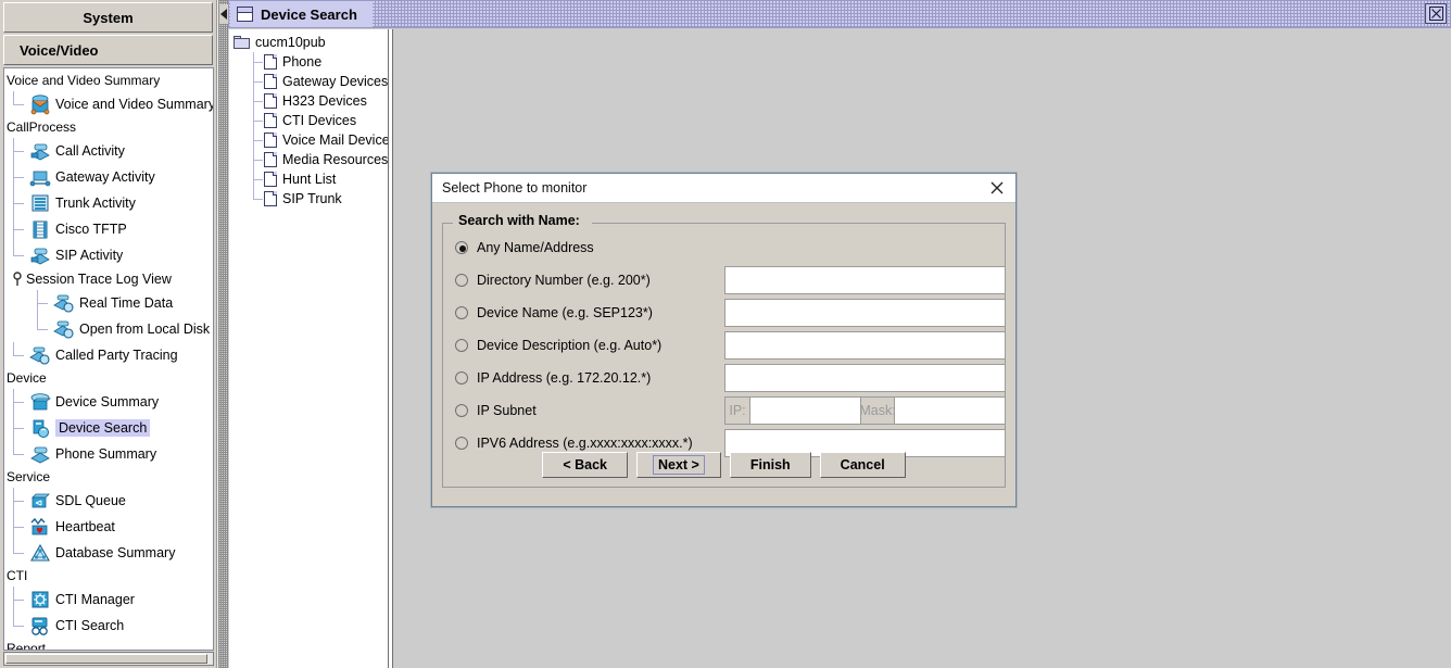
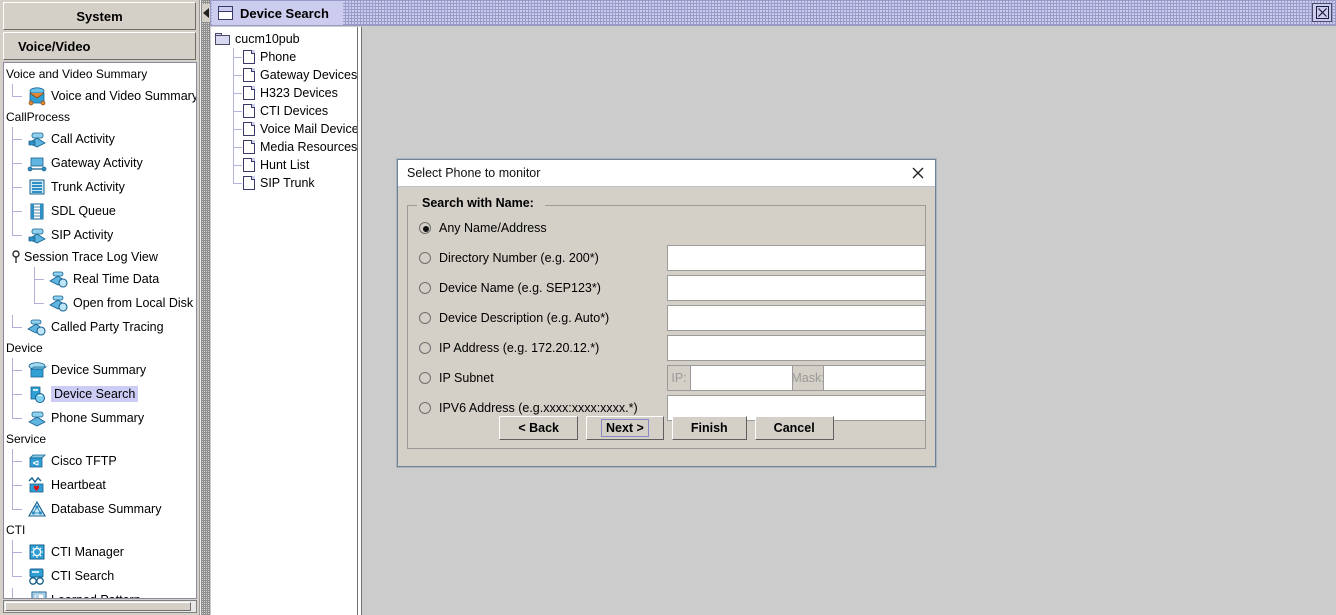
  System
  Voice/Video
  Voice and Video Summary
  Voice and Video Summary
  CallProcess
  Call Activity
  Gateway Activity
  Trunk Activity
- Cisco TFTP
+ SDL Queue
  SIP Activity
  Session Trace Log View
  Real Time Data
  Open from Local Disk
  Called Party Tracing
  Device
  Device Summary
  Device Search
  Phone Summary
  Service
- SDL Queue
+ Cisco TFTP
  Heartbeat
  Database Summary
  CTI
  CTI Manager
  CTI Search
- Report
  Device Search
  cucm10pub
  Phone
  Gateway Devices
  H323 Devices
  CTI Devices
  Voice Mail Device
  Media Resources
  Hunt List
  SIP Trunk
  Select Phone to monitor
  Search with Name:
  Any Name/Address
  Directory Number (e.g. 200*)
  Device Name (e.g. SEP123*)
  Device Description (e.g. Auto*)
  IP Address (e.g. 172.20.12.*)
  IP Subnet
  IP:
  Mask
  IPV6 Address (e.g.xxxx:xxxx:xxxx.*)
  < Back
  Next >
  Finish
  Cancel
